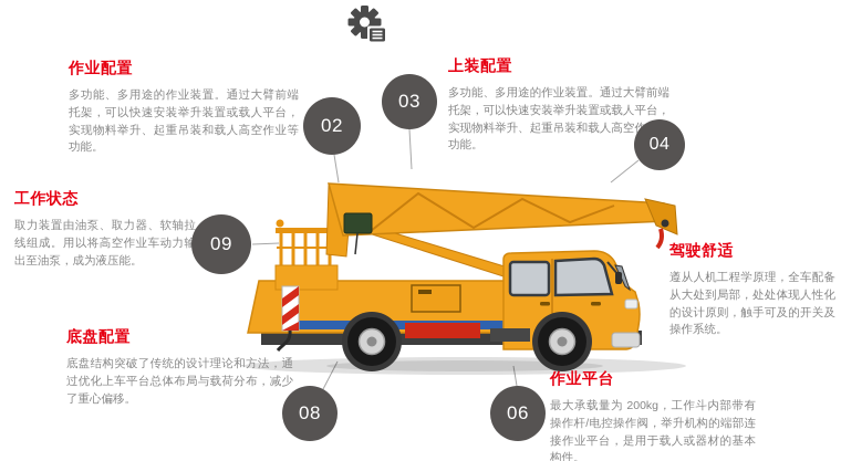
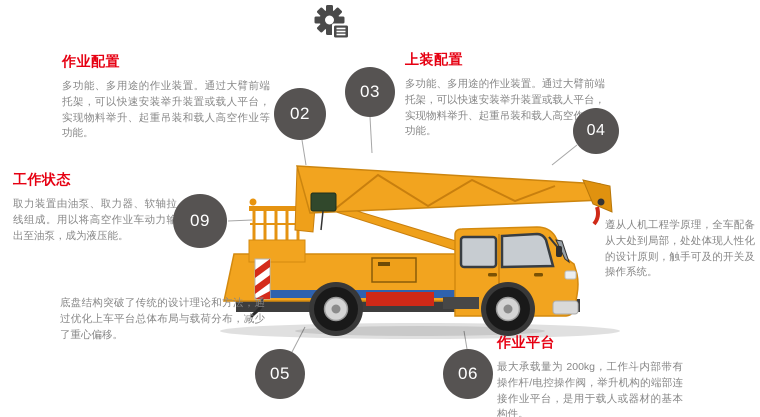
  作业配置
  多功能、多用途的作业装置。通过大臂前端托架，可以快速安装举升装置或载人平台，实现物料举升、起重吊装和载人高空作业等功能。
  上装配置
  多功能、多用途的作业装置。通过大臂前端托架，可以快速安装举升装置或载人平台，实现物料举升、起重吊装和载人高空功能。
  工作状态
  取力装置由油泵、取力器、软轴拉线组成。用以将高空作业车动力输出至油泵，成为液压能。
- 驾驶舒适
  遵从人机工程学原理，全车配备从大处到局部，处处体现人性化的设计原则，触手可及的开关及操作系统。
- 底盘配置
  底盘结构突破了传统的设计理论和方法，通过优化上车平台总体布局与载荷分布，减少了重心偏移。
  作业平台
  最大承载量为 200kg，工作斗内部带有操作杆/电控操作阀，举升机构的端部连接作业平台，是用于载人或器材的基本构件。
  09
  02
  03
  04
- 08
+ 05
  06
